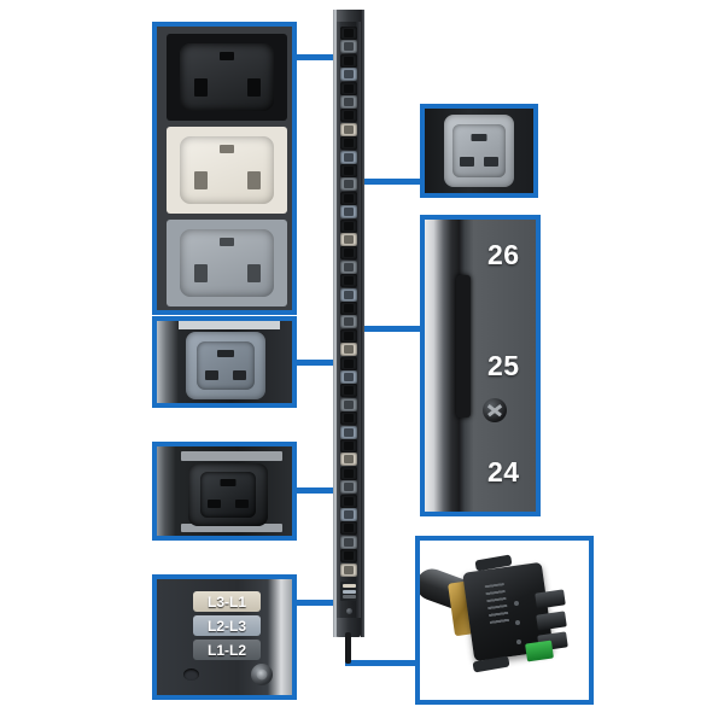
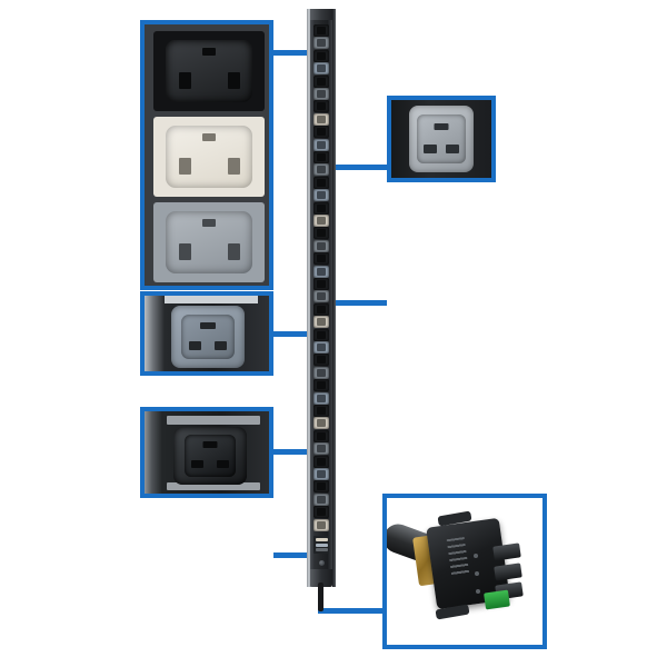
- 26
- 25
- 24
- L3-L1
- L2-L3
- L1-L2
